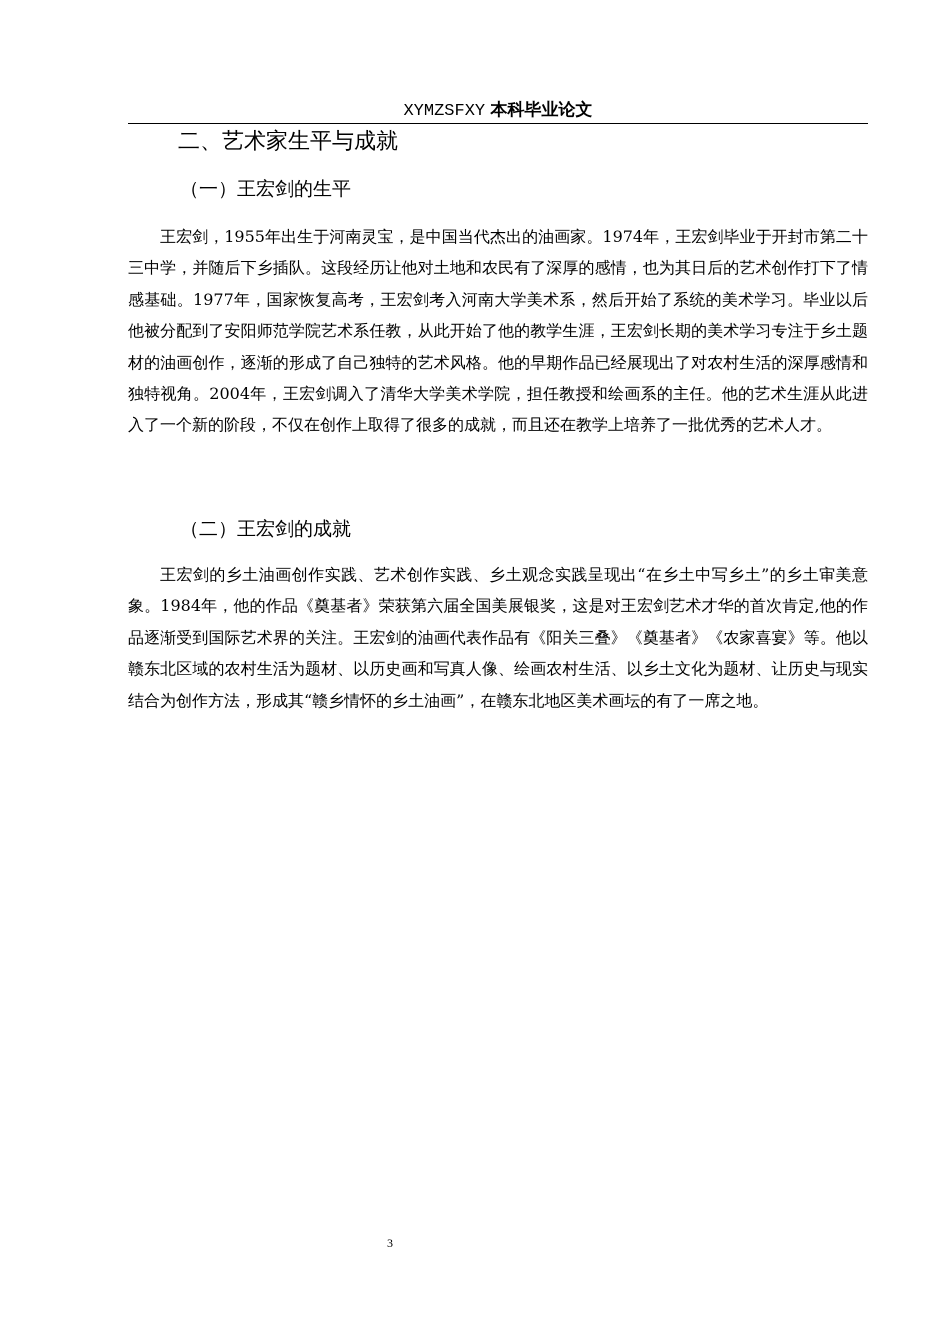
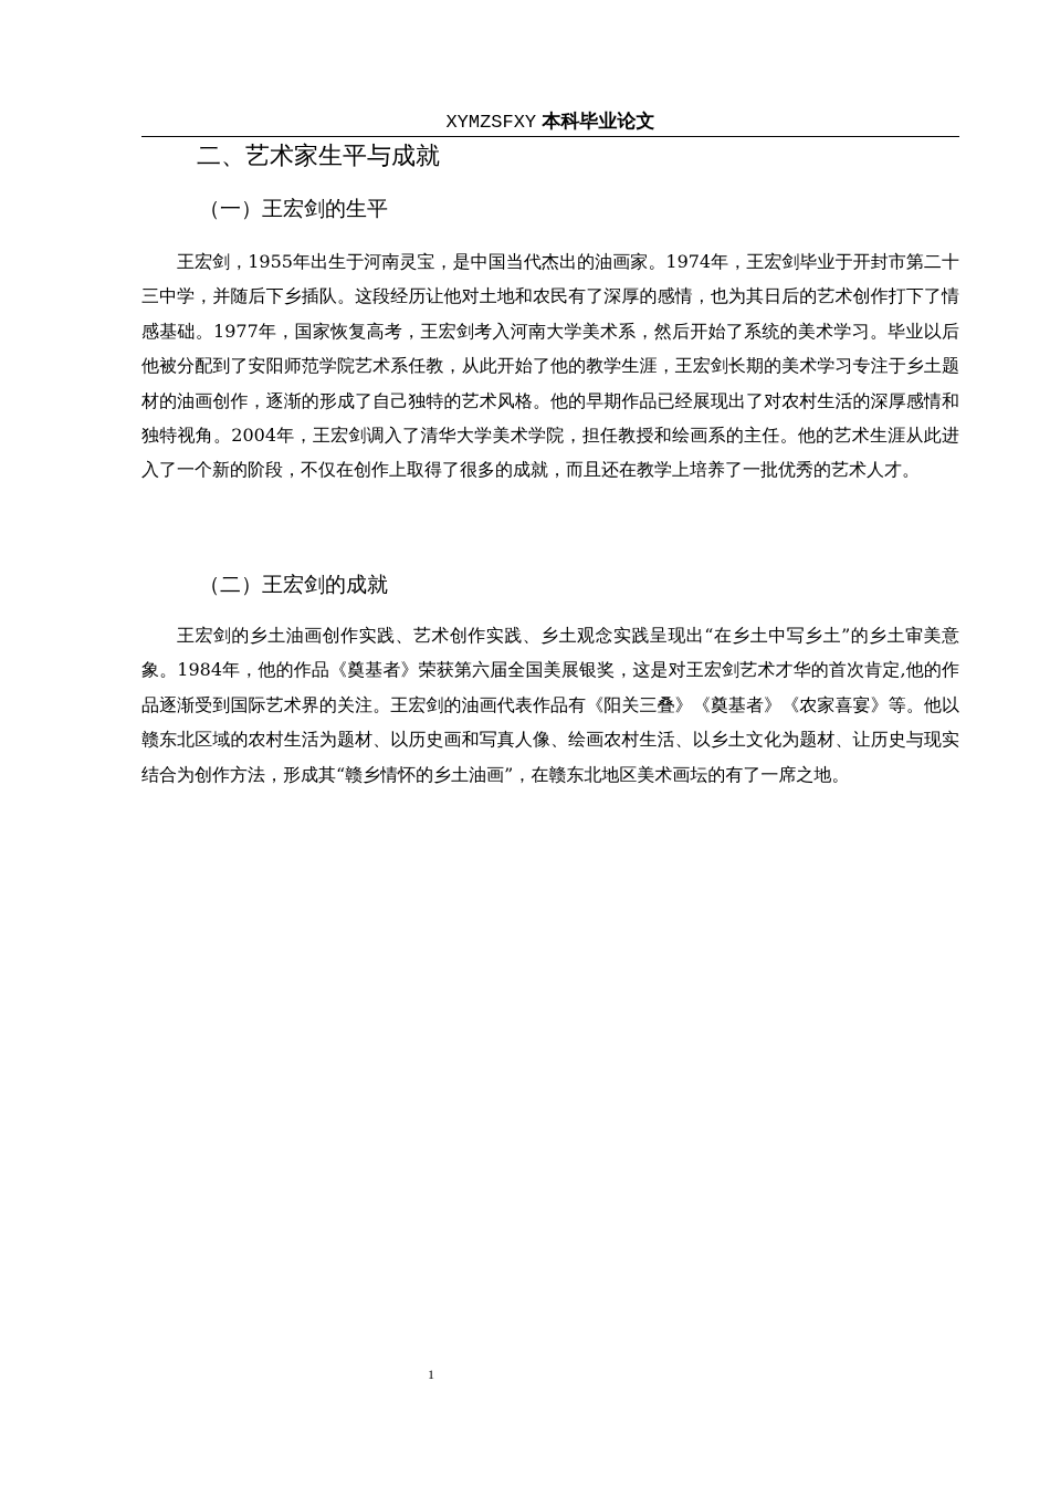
  XYMZSFXY 本科毕业论文
  二、艺术家生平与成就
  （一）王宏剑的生平
  王宏剑，1955年出生于河南灵宝，是中国当代杰出的油画家。1974年，王宏剑毕业于开封市第二十三中学，并随后下乡插队。这段经历让他对土地和农民有了深厚的感情，也为其日后的艺术创作打下了情感基础。1977年，国家恢复高考，王宏剑考入河南大学美术系，然后开始了系统的美术学习。毕业以后他被分配到了安阳师范学院艺术系任教，从此开始了他的教学生涯，王宏剑长期的美术学习专注于乡土题材的油画创作，逐渐的形成了自己独特的艺术风格。他的早期作品已经展现出了对农村生活的深厚感情和独特视角。2004年，王宏剑调入了清华大学美术学院，担任教授和绘画系的主任。他的艺术生涯从此进入了一个新的阶段，不仅在创作上取得了很多的成就，而且还在教学上培养了一批优秀的艺术人才。
  （二）王宏剑的成就
  王宏剑的乡土油画创作实践、艺术创作实践、乡土观念实践呈现出“在乡土中写乡土”的乡土审美意象。1984年，他的作品《奠基者》荣获第六届全国美展银奖，这是对王宏剑艺术才华的首次肯定,他的作品逐渐受到国际艺术界的关注。王宏剑的油画代表作品有《阳关三叠》《奠基者》《农家喜宴》等。他以赣东北区域的农村生活为题材、以历史画和写真人像、绘画农村生活、以乡土文化为题材、让历史与现实结合为创作方法，形成其“赣乡情怀的乡土油画”，在赣东北地区美术画坛的有了一席之地。
- 3
+ 1
